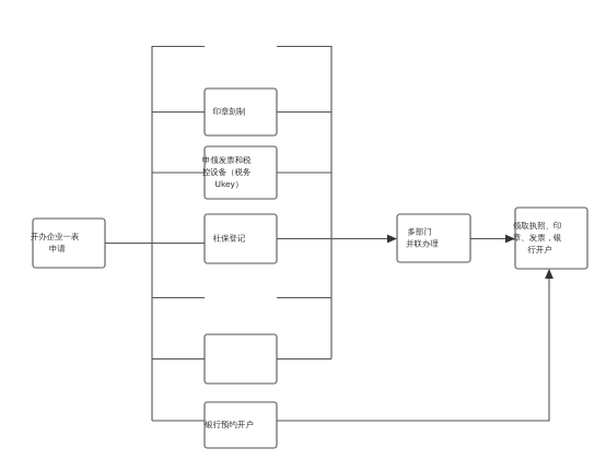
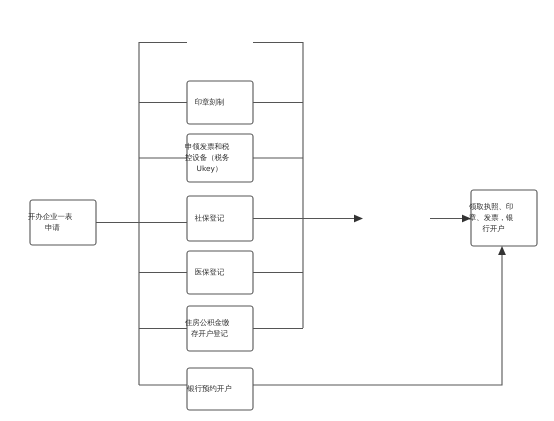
  开办企业一表 申请
  印章刻制
  申领发票和税 控设备（税务 Ukey）
  社保登记
+ 医保登记
+ 住房公积金缴 存开户登记
  银行预约开户
- 多部门 并联办理
  领取执照、印 章、发票，银 行开户
